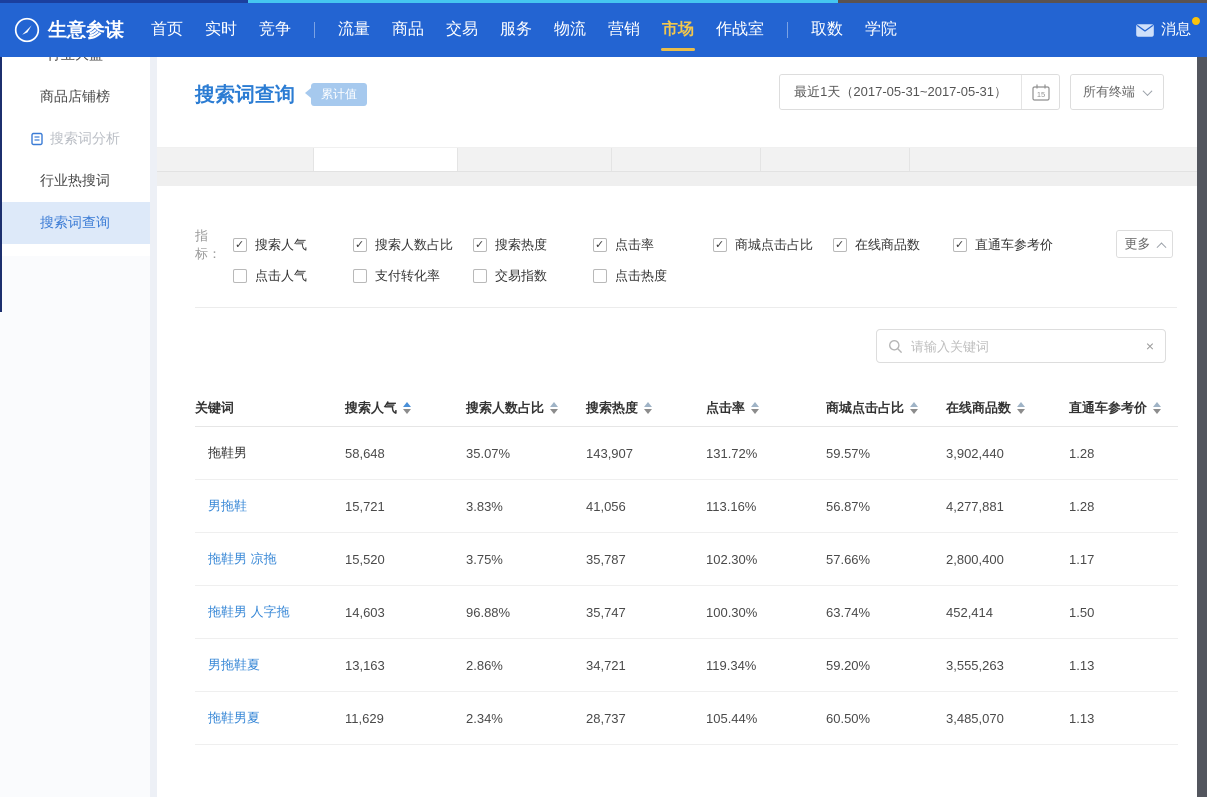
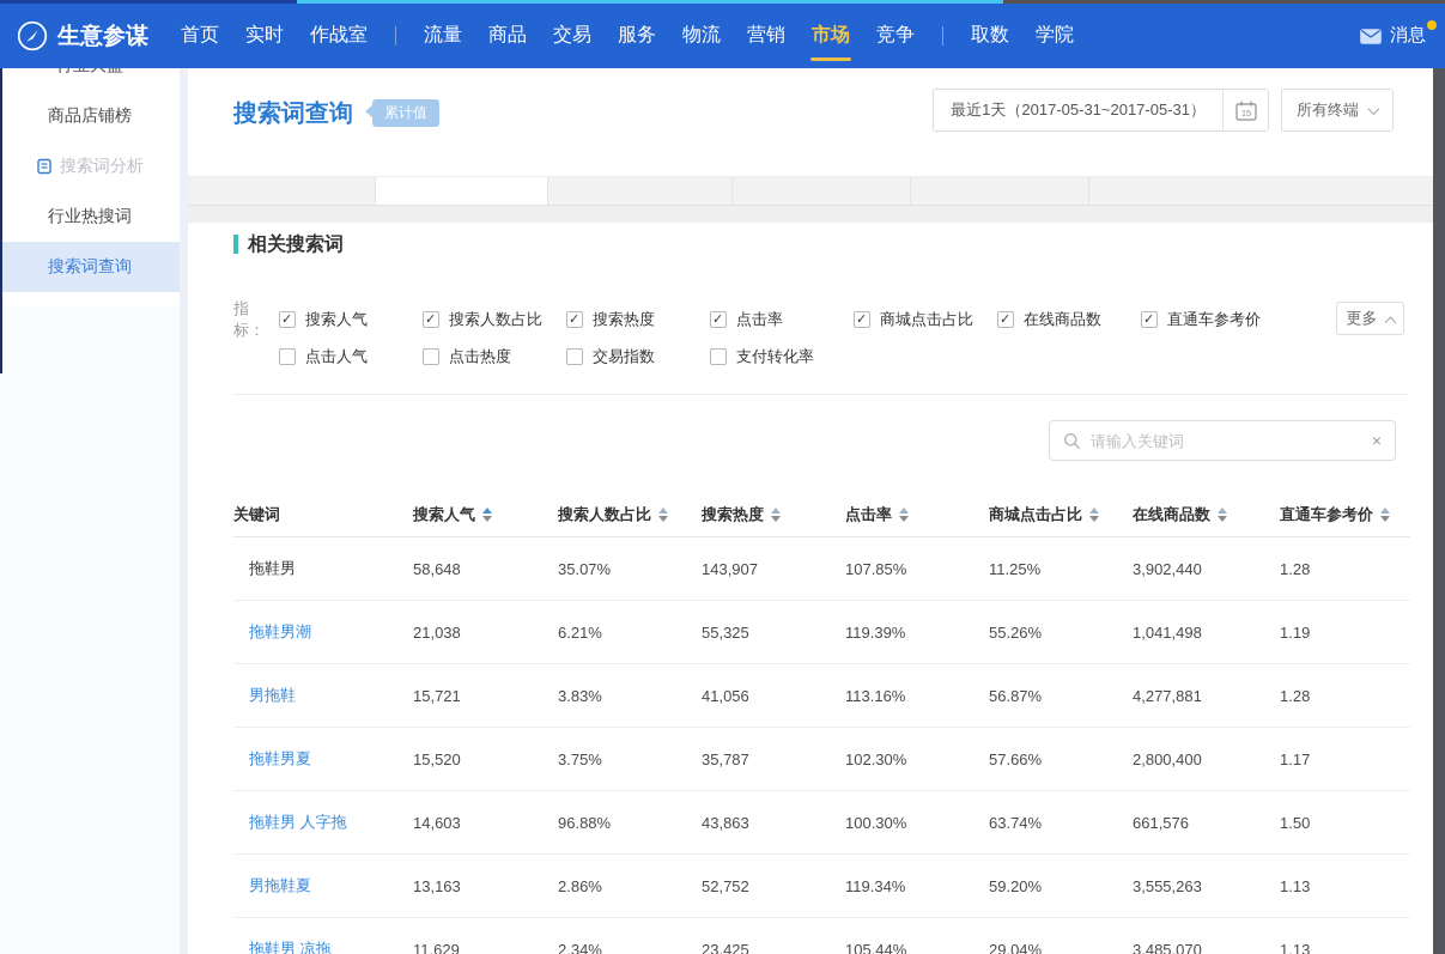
  生意参谋
  首页
  实时
- 竞争
+ 作战室
  流量
  商品
  交易
  服务
  物流
  营销
  市场
- 作战室
+ 竞争
  取数
  学院
  消息
  商品店铺榜
  搜索词分析
  行业热搜词
  搜索词查询
  搜索词查询
  累计值
  最近1天（2017-05-31~2017-05-31）
  15
  所有终端
+ 相关搜索词
  指标：
  搜索人气
  搜索人数占比
  搜索热度
  点击率
  商城点击占比
  在线商品数
  直通车参考价
  点击人气
- 支付转化率
+ 点击热度
  交易指数
- 点击热度
+ 支付转化率
  更多
  请输入关键词
  ×
  关键词
  搜索人气
  搜索人数占比
  搜索热度
  点击率
  商城点击占比
  在线商品数
  直通车参考价
  拖鞋男
  58,648
  35.07%
  143,907
- 131.72%
+ 107.85%
- 59.57%
+ 11.25%
  3,902,440
  1.28
+ 拖鞋男潮
+ 21,038
+ 6.21%
+ 55,325
+ 119.39%
+ 55.26%
+ 1,041,498
+ 1.19
  男拖鞋
  15,721
  3.83%
  41,056
  113.16%
  56.87%
  4,277,881
  1.28
- 拖鞋男 凉拖
+ 拖鞋男夏
  15,520
  3.75%
  35,787
  102.30%
  57.66%
  2,800,400
  1.17
  拖鞋男 人字拖
  14,603
  96.88%
- 35,747
+ 43,863
  100.30%
  63.74%
- 452,414
+ 661,576
  1.50
  男拖鞋夏
  13,163
  2.86%
- 34,721
+ 52,752
  119.34%
  59.20%
  3,555,263
  1.13
- 拖鞋男夏
+ 拖鞋男 凉拖
  11,629
  2.34%
- 28,737
+ 23,425
  105.44%
- 60.50%
+ 29.04%
  3,485,070
  1.13
